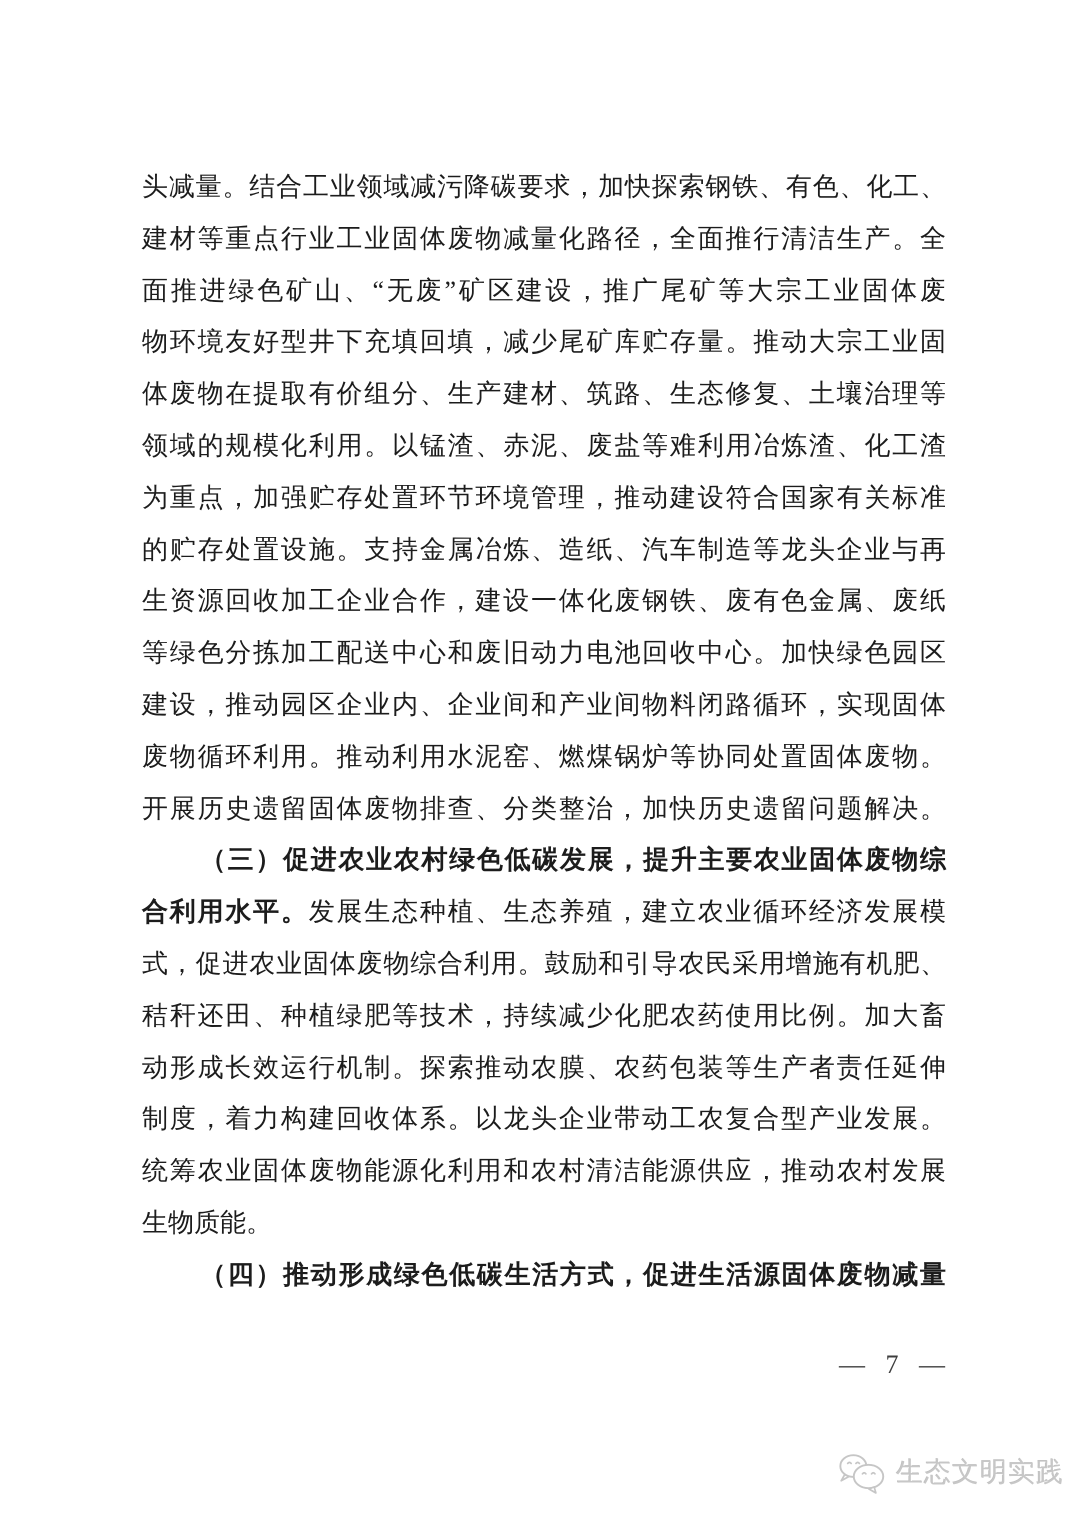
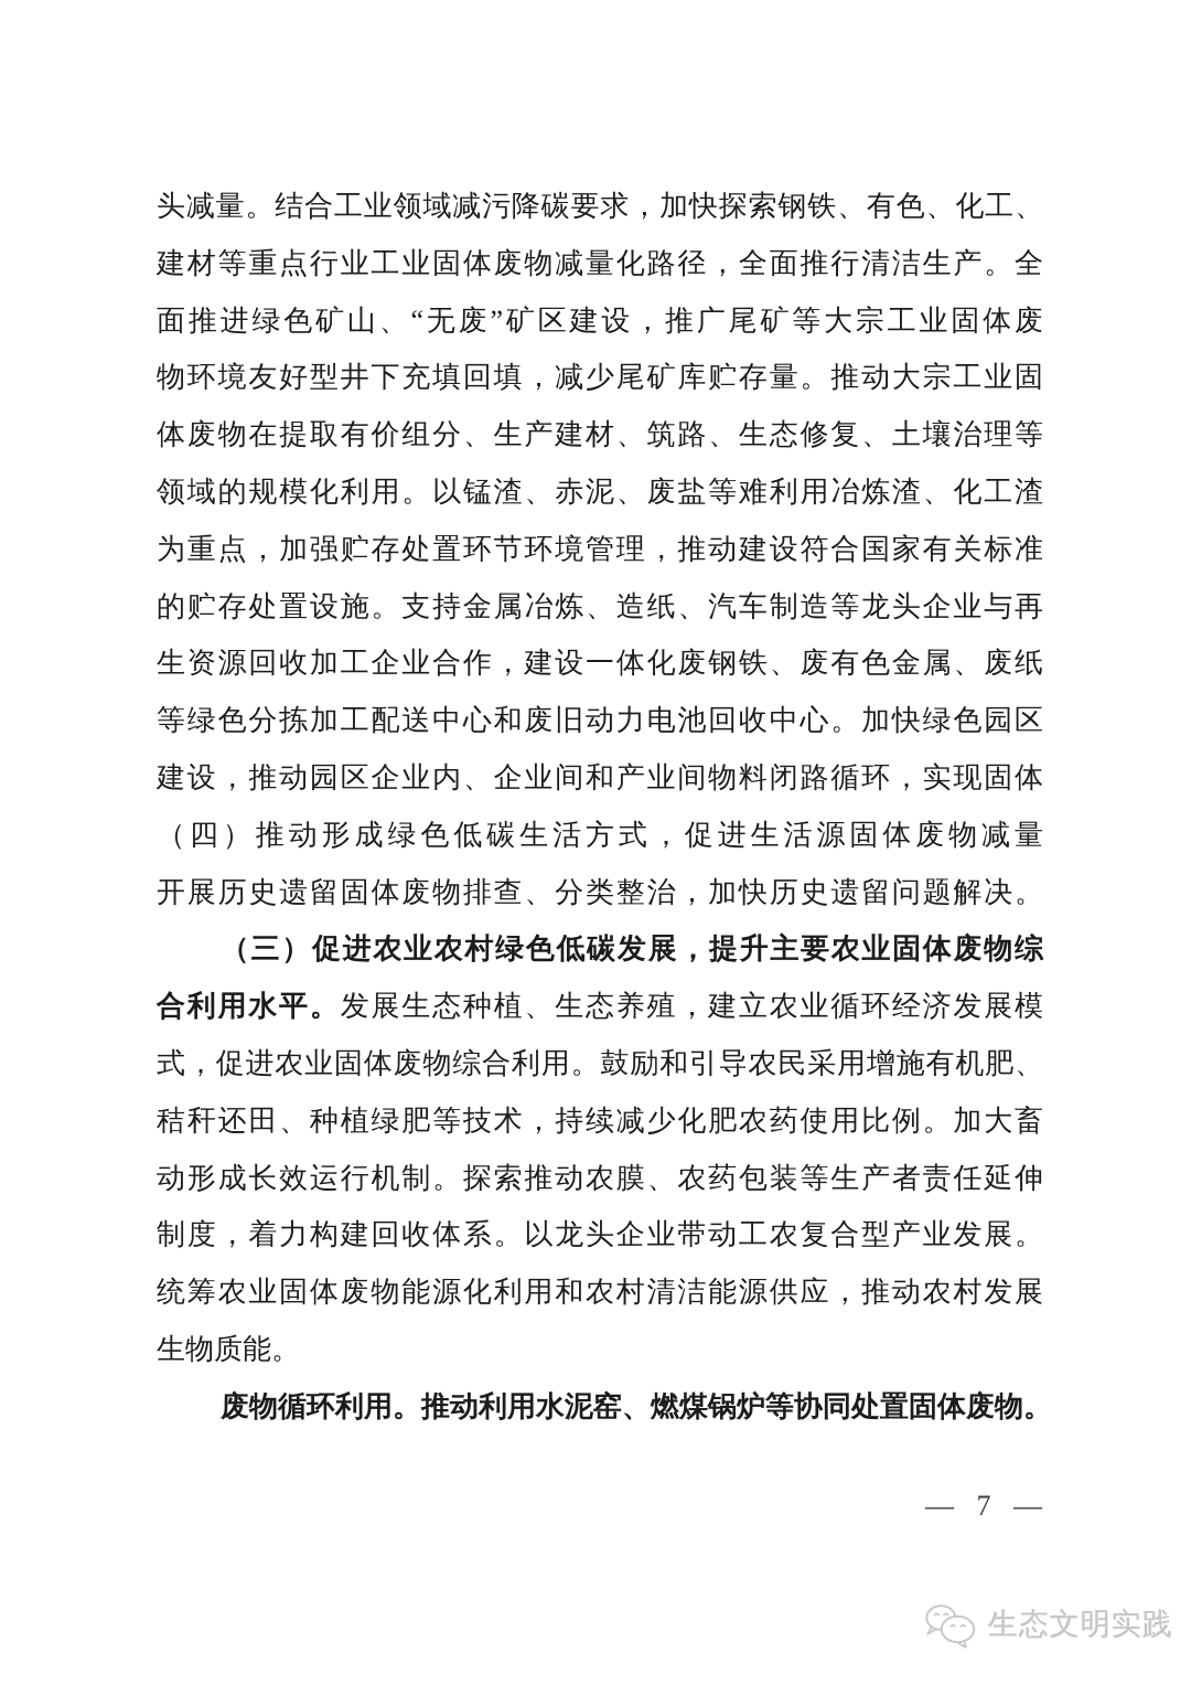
  头减量。结合工业领域减污降碳要求，加快探索钢铁、有色、化工、
  建材等重点行业工业固体废物减量化路径，全面推行清洁生产。全
  面推进绿色矿山、“无废”矿区建设，推广尾矿等大宗工业固体废
  物环境友好型井下充填回填，减少尾矿库贮存量。推动大宗工业固
  体废物在提取有价组分、生产建材、筑路、生态修复、土壤治理等
  领域的规模化利用。以锰渣、赤泥、废盐等难利用冶炼渣、化工渣
  为重点，加强贮存处置环节环境管理，推动建设符合国家有关标准
  的贮存处置设施。支持金属冶炼、造纸、汽车制造等龙头企业与再
  生资源回收加工企业合作，建设一体化废钢铁、废有色金属、废纸
  等绿色分拣加工配送中心和废旧动力电池回收中心。加快绿色园区
  建设，推动园区企业内、企业间和产业间物料闭路循环，实现固体
- 废物循环利用。推动利用水泥窑、燃煤锅炉等协同处置固体废物。
+ （四）推动形成绿色低碳生活方式，促进生活源固体废物减量
  开展历史遗留固体废物排查、分类整治，加快历史遗留问题解决。
  （三）促进农业农村绿色低碳发展，提升主要农业固体废物综
  合利用水平。发展生态种植、生态养殖，建立农业循环经济发展模
  式，促进农业固体废物综合利用。鼓励和引导农民采用增施有机肥、
  秸秆还田、种植绿肥等技术，持续减少化肥农药使用比例。加大畜
  动形成长效运行机制。探索推动农膜、农药包装等生产者责任延伸
  制度，着力构建回收体系。以龙头企业带动工农复合型产业发展。
  统筹农业固体废物能源化利用和农村清洁能源供应，推动农村发展
  生物质能。
- （四）推动形成绿色低碳生活方式，促进生活源固体废物减量
+ 废物循环利用。推动利用水泥窑、燃煤锅炉等协同处置固体废物。
  — 7 —
  生态文明实践
